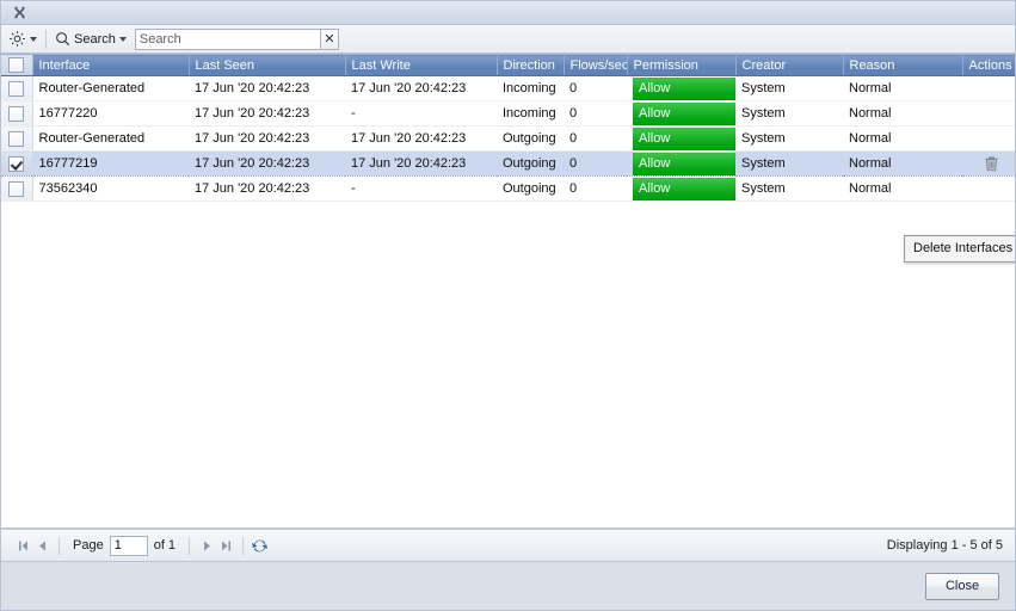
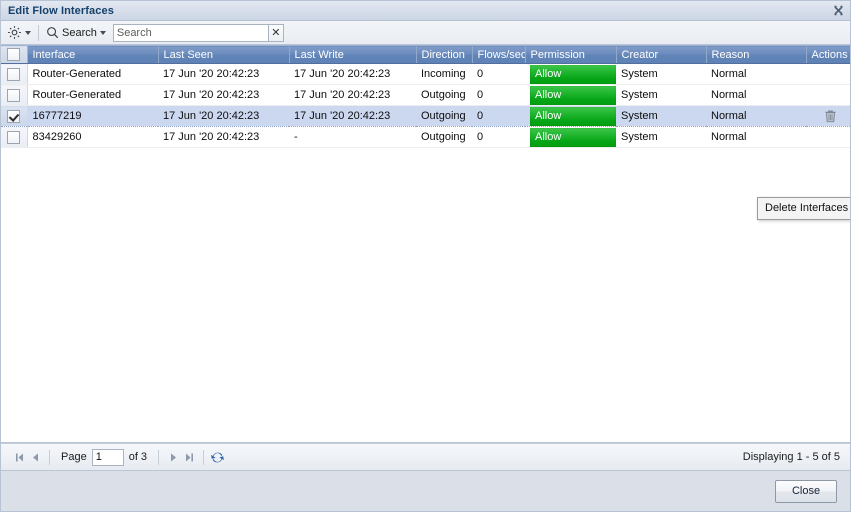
+ Edit Flow Interfaces
  Search
  Search
  ✕
  	Interface	Last Seen	Last Write	Direction	Flows/sec	Permission	Creator	Reason	Actions
  	Router-Generated	17 Jun '20 20:42:23	17 Jun '20 20:42:23	Incoming	0	Allow	System	Normal
- 	16777220	17 Jun '20 20:42:23	-	Incoming	0	Allow	System	Normal
  	Router-Generated	17 Jun '20 20:42:23	17 Jun '20 20:42:23	Outgoing	0	Allow	System	Normal
  	16777219	17 Jun '20 20:42:23	17 Jun '20 20:42:23	Outgoing	0	Allow	System	Normal
- 	73562340	17 Jun '20 20:42:23	-	Outgoing	0	Allow	System	Normal
+ 	83429260	17 Jun '20 20:42:23	-	Outgoing	0	Allow	System	Normal
  Delete Interfaces
  Page
  1
- of 1
+ of 3
  Displaying 1 - 5 of 5
  Close
